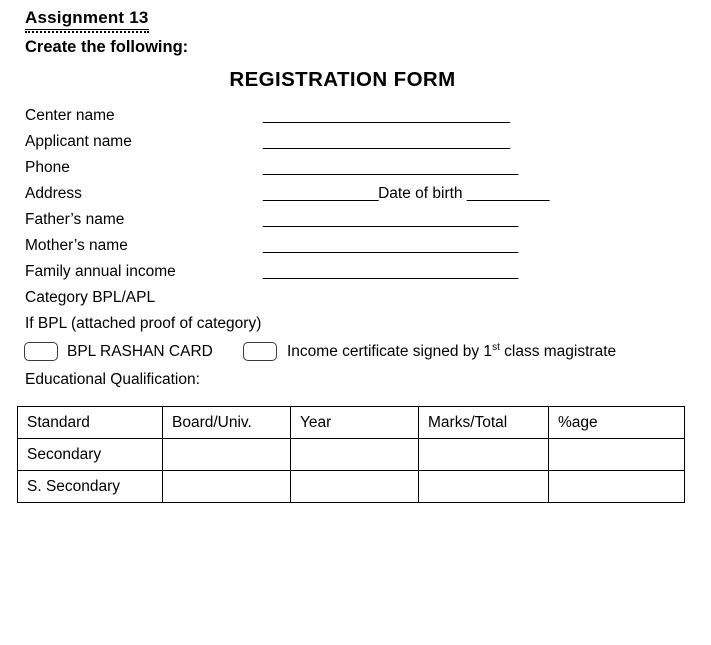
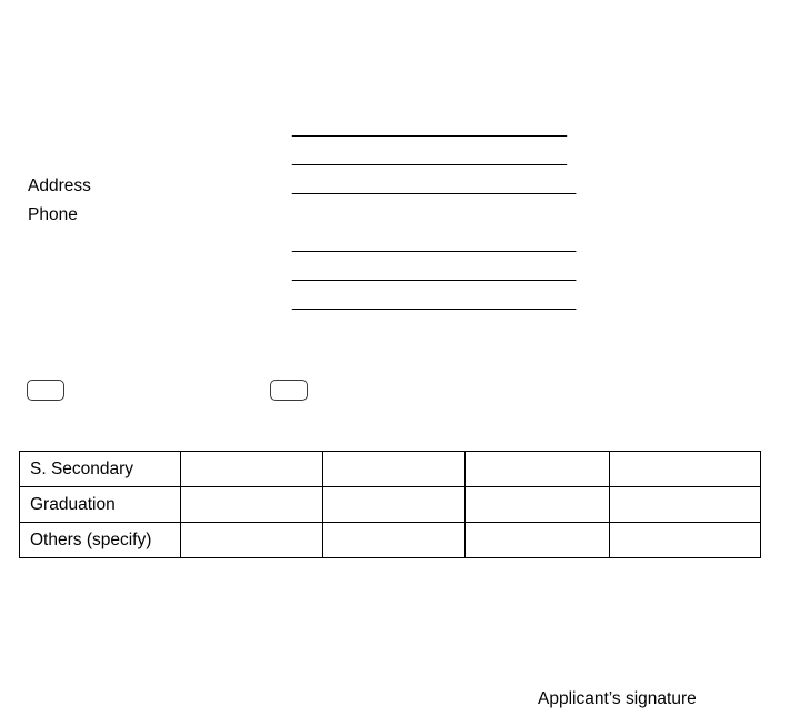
- Assignment 13
- Create the following:
- REGISTRATION FORM
- Center name
  ______________________________
- Applicant name
  ______________________________
- Phone
+ Address
  _______________________________
- Address
+ Phone
- ______________Date of birth __________
- Father’s name
  _______________________________
- Mother’s name
  _______________________________
- Family annual income
  _______________________________
- Category BPL/APL
- If BPL (attached proof of category)
- BPL RASHAN CARD
- Income certificate signed by 1st class magistrate
- Educational Qualification:
- Standard	Board/Univ.	Year	Marks/Total	%age
- Secondary
  S. Secondary
+ Graduation
+ Others (specify)
+ Applicant’s signature
